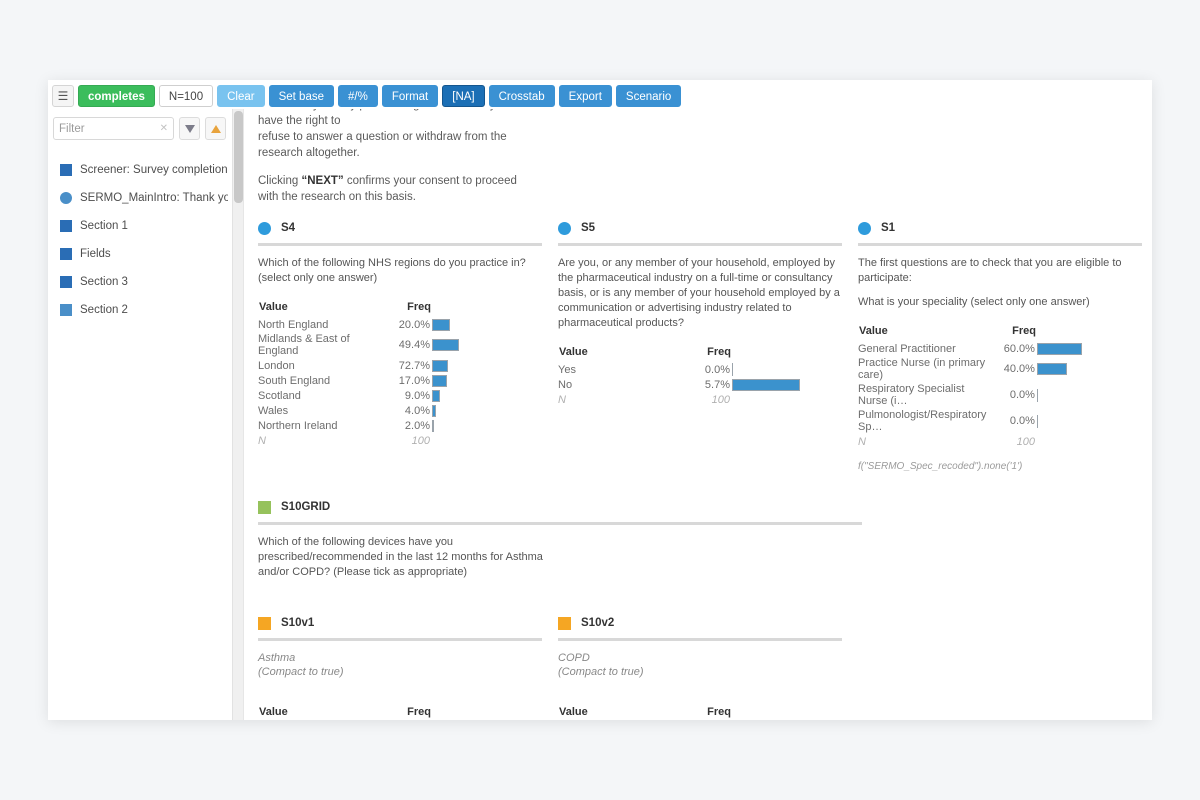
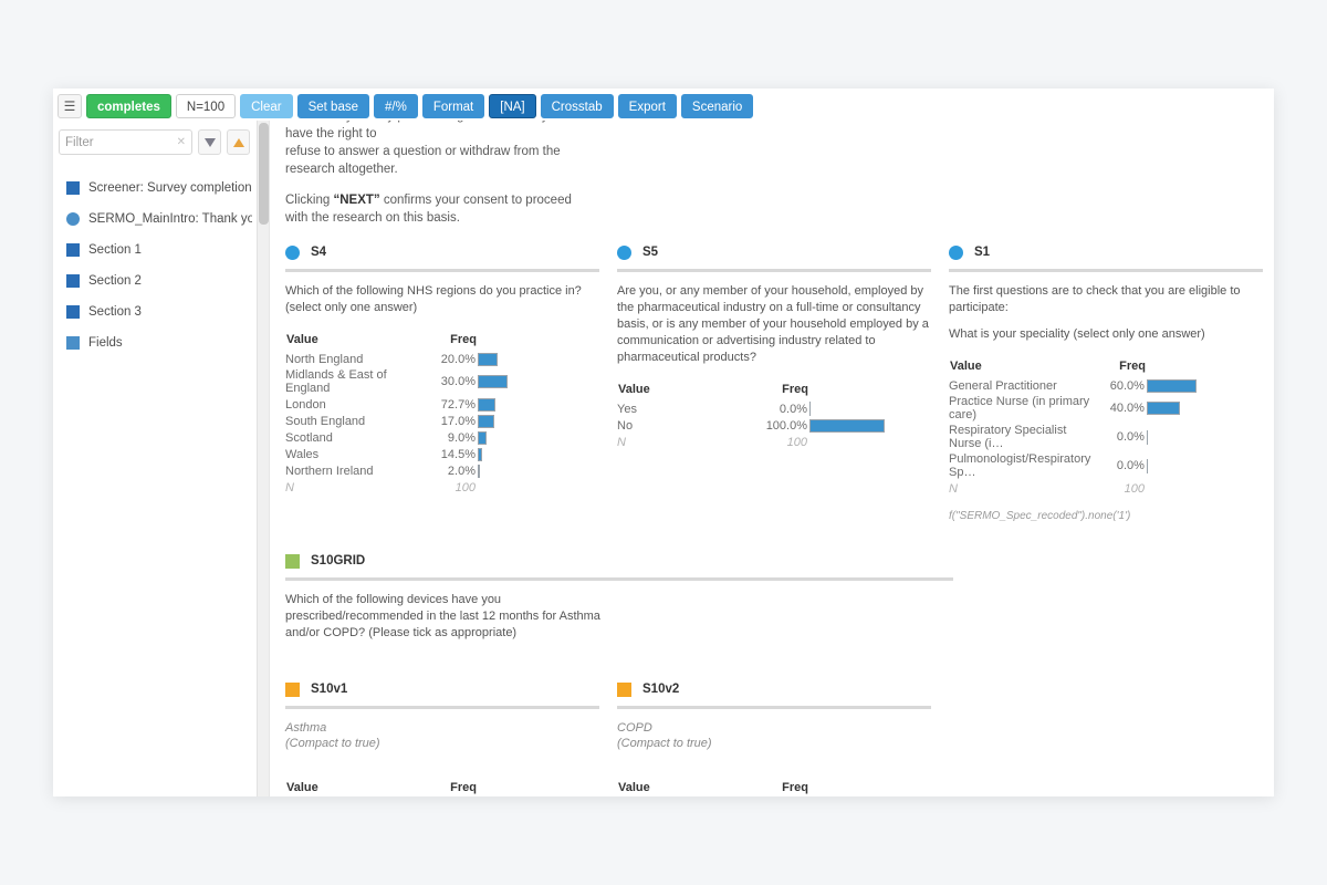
  ☰
  completes
  N=100
  Clear
  Set base
  #/%
  Format
  [NA]
  Crosstab
  Export
  Scenario
  Filter
  ✕
  Screener: Survey completion
  SERMO_MainIntro: Thank yo
  Section 1
- Fields
+ Section 2
  Section 3
- Section 2
+ Fields
  refuse to answer a question or withdraw from the research altogether.
  Clicking “NEXT” confirms your consent to proceed with the research on this basis.
  S4
  Which of the following NHS regions do you practice in? (select only one answer)
  Value	Freq
  North England	20.0%
- Midlands & East of England	49.4%
+ Midlands & East of England	30.0%
  London	72.7%
  South England	17.0%
  Scotland	9.0%
- Wales	4.0%
+ Wales	14.5%
  Northern Ireland	2.0%
  N	100
  S5
  Are you, or any member of your household, employed by the pharmaceutical industry on a full-time or consultancy basis, or is any member of your household employed by a communication or advertising industry related to pharmaceutical products?
  Value	Freq
  Yes	0.0%
- No	5.7%
+ No	100.0%
  N	100
  S1
  The first questions are to check that you are eligible to participate:
  What is your speciality (select only one answer)
  Value	Freq
  General Practitioner	60.0%
  Practice Nurse (in primary care)	40.0%
  Respiratory Specialist Nurse (i…	0.0%
  Pulmonologist/Respiratory Sp…	0.0%
  N	100
  f("SERMO_Spec_recoded").none('1')
  S10GRID
  Which of the following devices have you prescribed/recommended in the last 12 months for Asthma and/or COPD? (Please tick as appropriate)
  S10v1
  Asthma
  (Compact to true)
  Value	Freq
  S10v2
  COPD
  (Compact to true)
  Value	Freq
